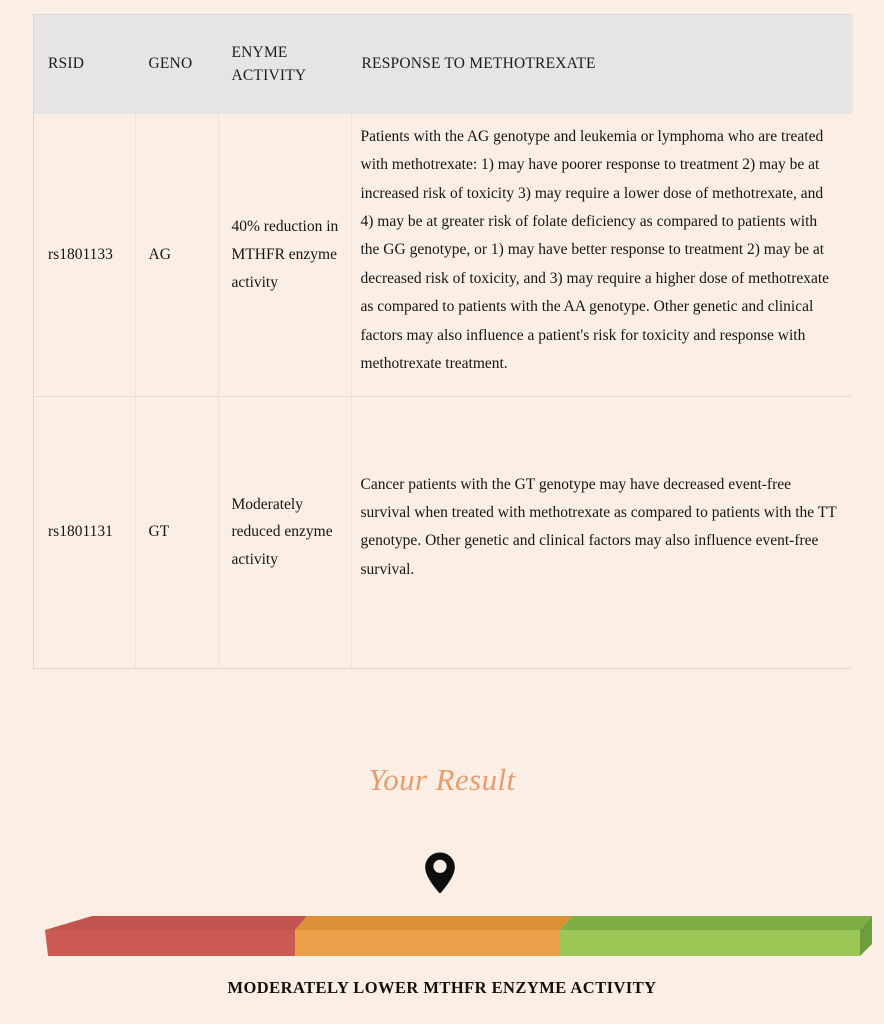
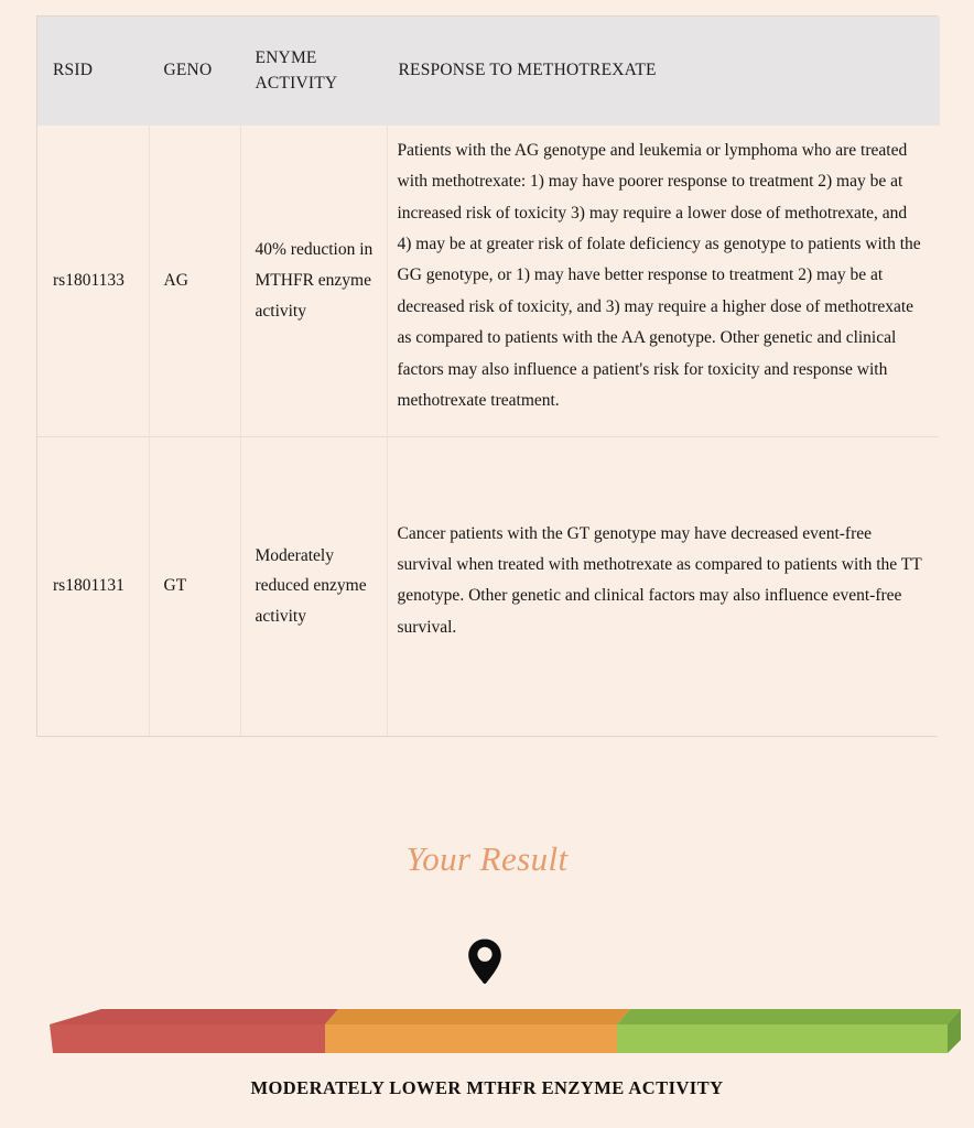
  RSID	GENO	ENYME ACTIVITY	RESPONSE TO METHOTREXATE
- rs1801133	AG	40% reduction in MTHFR enzyme activity	Patients with the AG genotype and leukemia or lymphoma who are treated with methotrexate: 1) may have poorer response to treatment 2) may be at increased risk of toxicity 3) may require a lower dose of methotrexate, and 4) may be at greater risk of folate deficiency as compared to patients with the GG genotype, or 1) may have better response to treatment 2) may be at decreased risk of toxicity, and 3) may require a higher dose of methotrexate as compared to patients with the AA genotype. Other genetic and clinical factors may also influence a patient's risk for toxicity and response with methotrexate treatment.
+ rs1801133	AG	40% reduction in MTHFR enzyme activity	Patients with the AG genotype and leukemia or lymphoma who are treated with methotrexate: 1) may have poorer response to treatment 2) may be at increased risk of toxicity 3) may require a lower dose of methotrexate, and 4) may be at greater risk of folate deficiency as genotype to patients with the GG genotype, or 1) may have better response to treatment 2) may be at decreased risk of toxicity, and 3) may require a higher dose of methotrexate as compared to patients with the AA genotype. Other genetic and clinical factors may also influence a patient's risk for toxicity and response with methotrexate treatment.
  rs1801131	GT	Moderately reduced enzyme activity	Cancer patients with the GT genotype may have decreased event-free survival when treated with methotrexate as compared to patients with the TT genotype. Other genetic and clinical factors may also influence event-free survival.
  Your Result
  MODERATELY LOWER MTHFR ENZYME ACTIVITY
